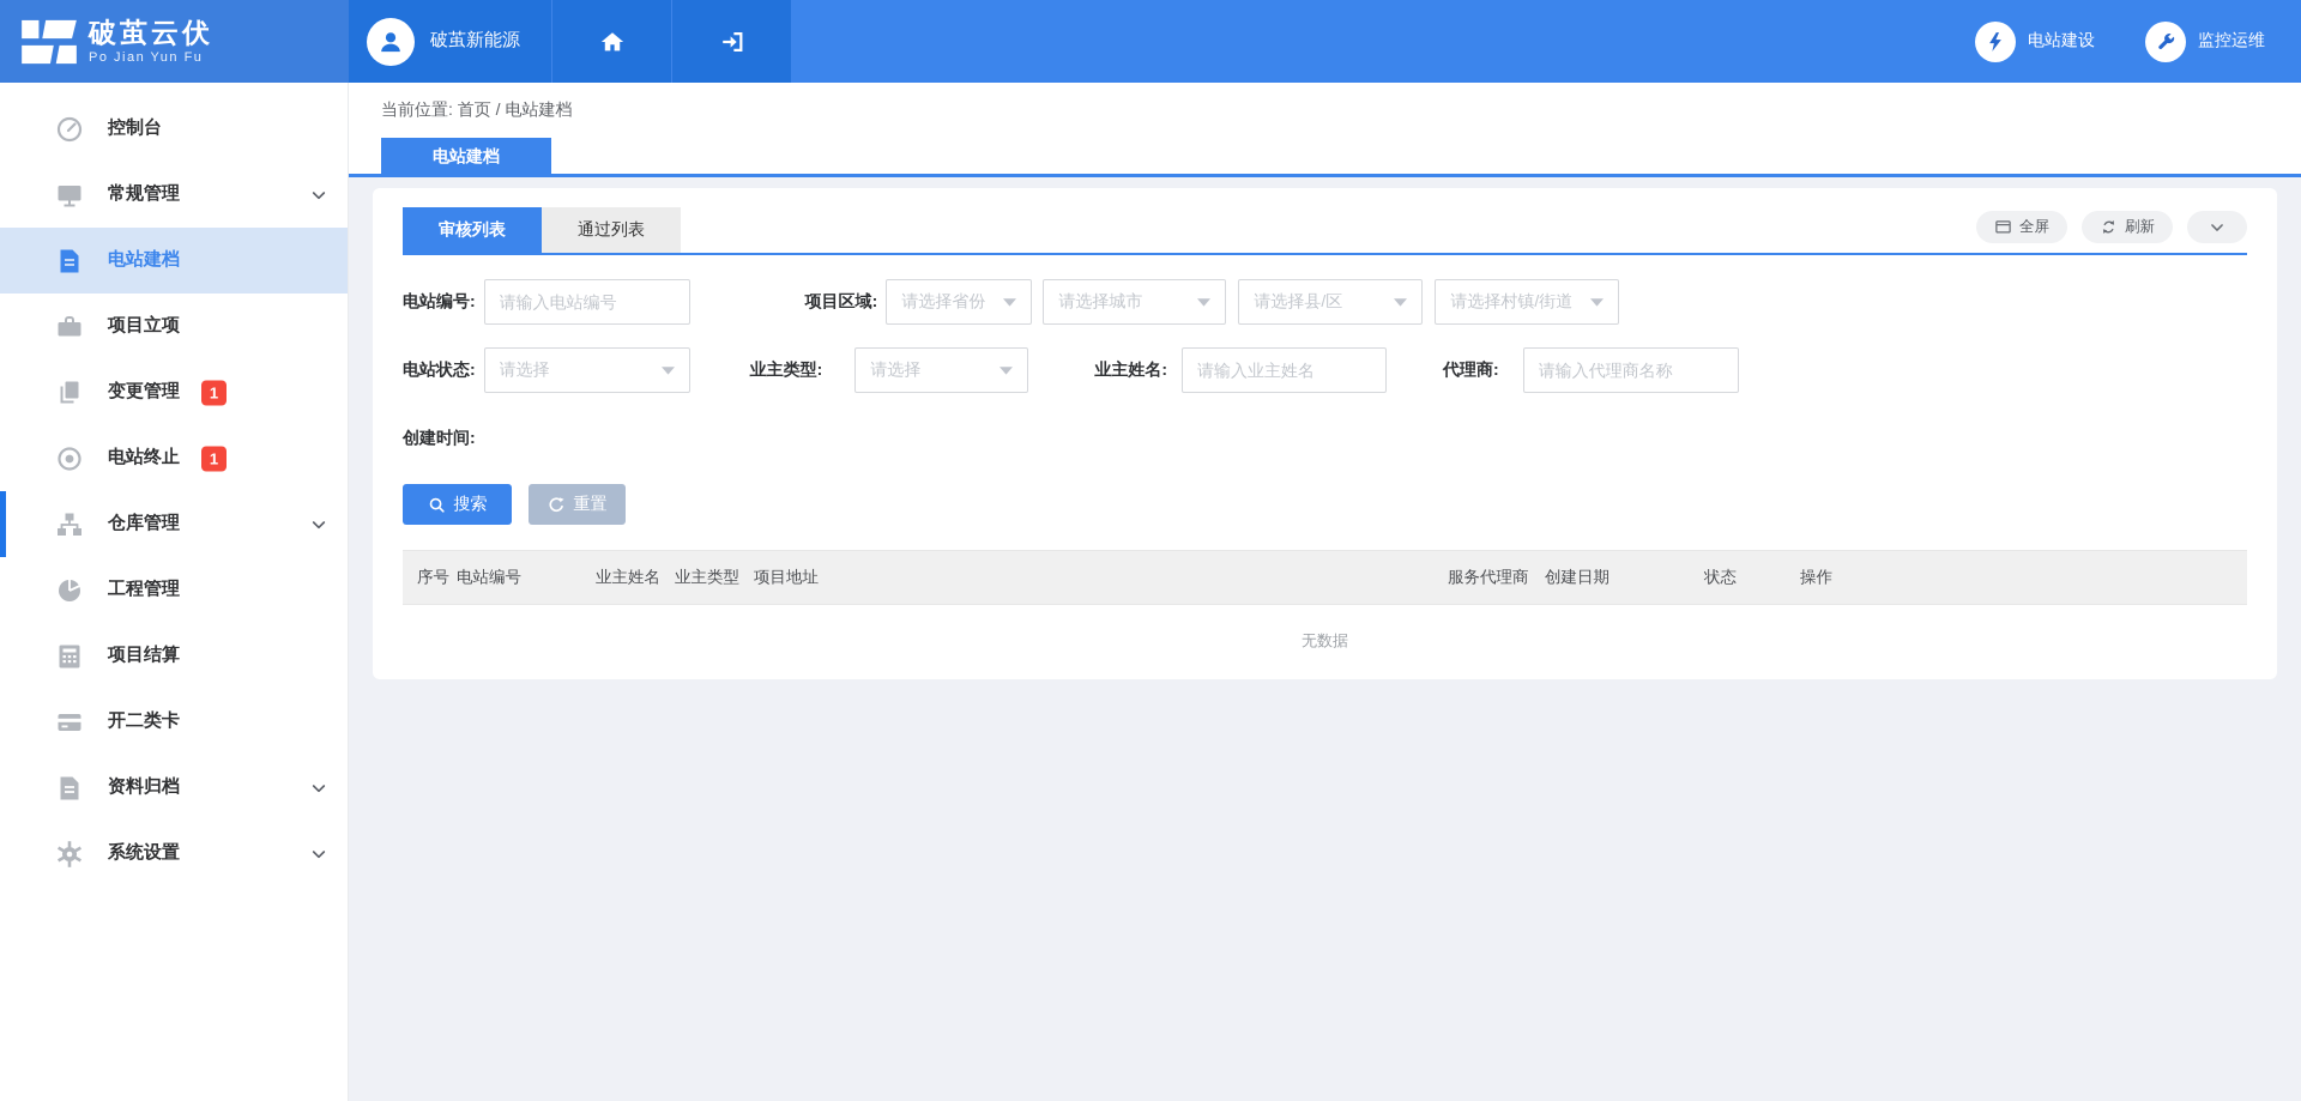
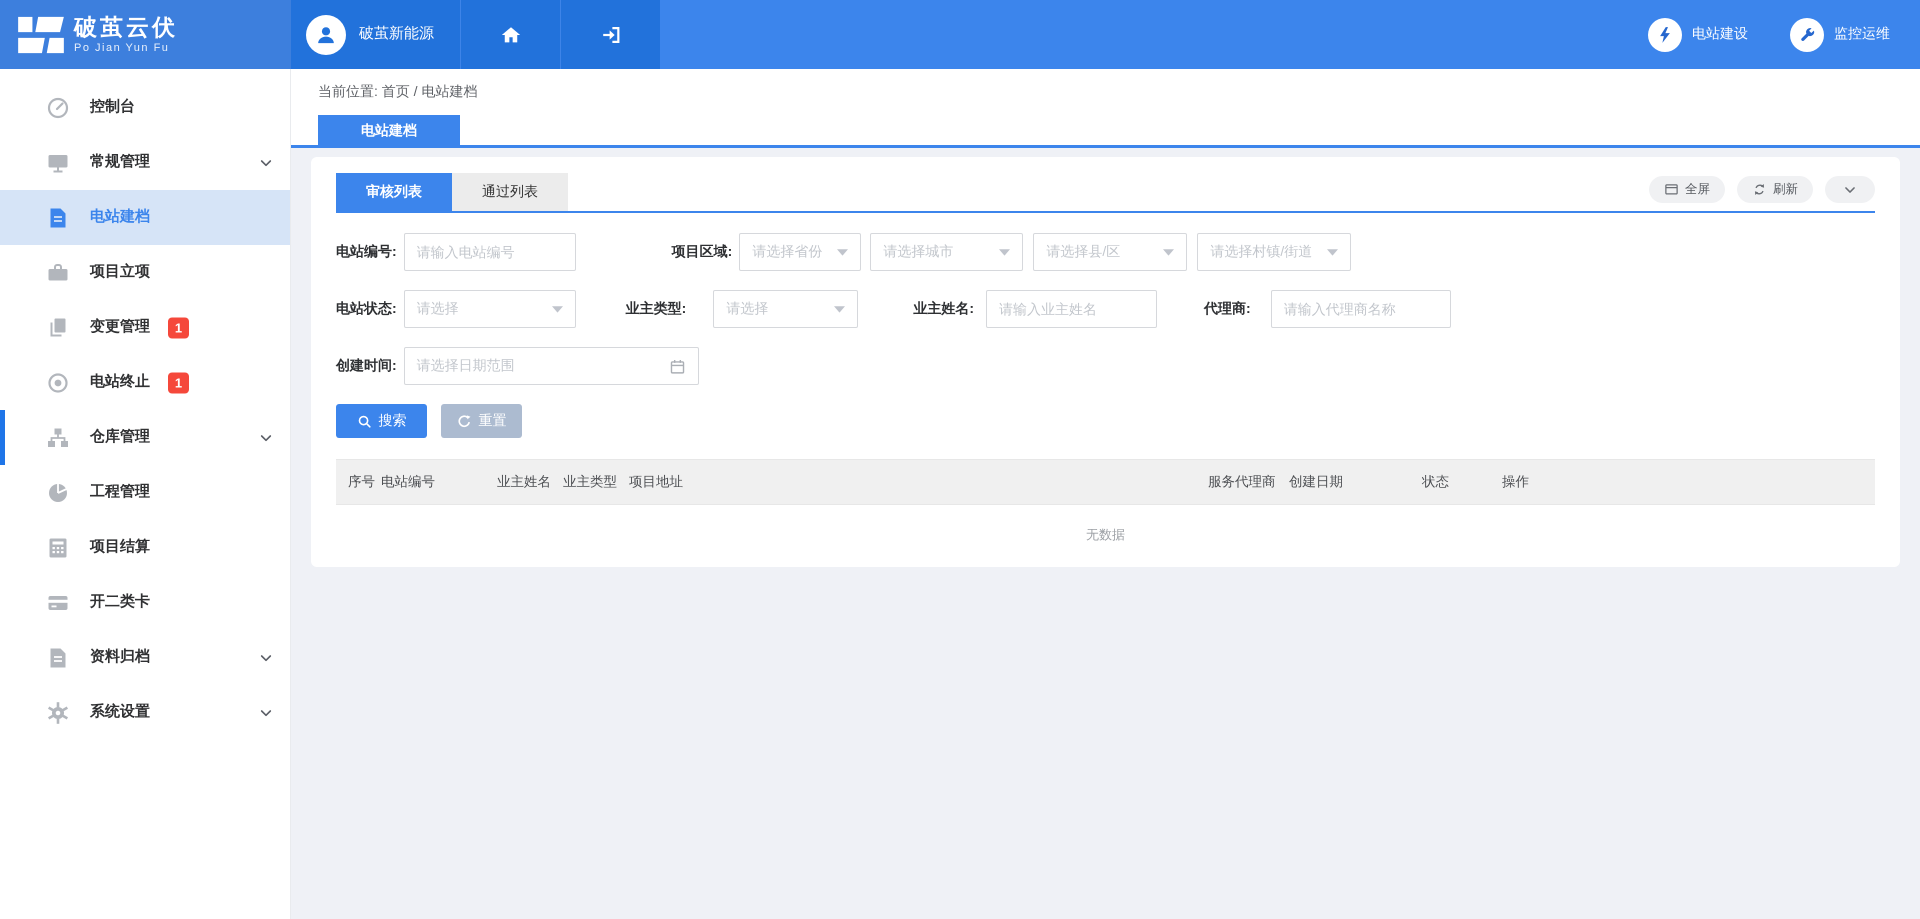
  破茧云伏
  Po Jian Yun Fu
  破茧新能源
  电站建设
  监控运维
  控制台
  常规管理
  电站建档
  项目立项
  变更管理
  1
  电站终止
  1
  仓库管理
  工程管理
  项目结算
  开二类卡
  资料归档
  系统设置
  当前位置: 首页 / 电站建档
  电站建档
  审核列表
  通过列表
  全屏
  刷新
  电站编号:
  请输入电站编号
  项目区域:
  请选择省份
  请选择城市
  请选择县/区
  请选择村镇/街道
  电站状态:
  请选择
  业主类型:
  请选择
  业主姓名:
  请输入业主姓名
  代理商:
  请输入代理商名称
  创建时间:
+ 请选择日期范围
  搜索
  重置
  序号
  电站编号
  业主姓名
  业主类型
  项目地址
  服务代理商
  创建日期
  状态
  操作
  无数据
